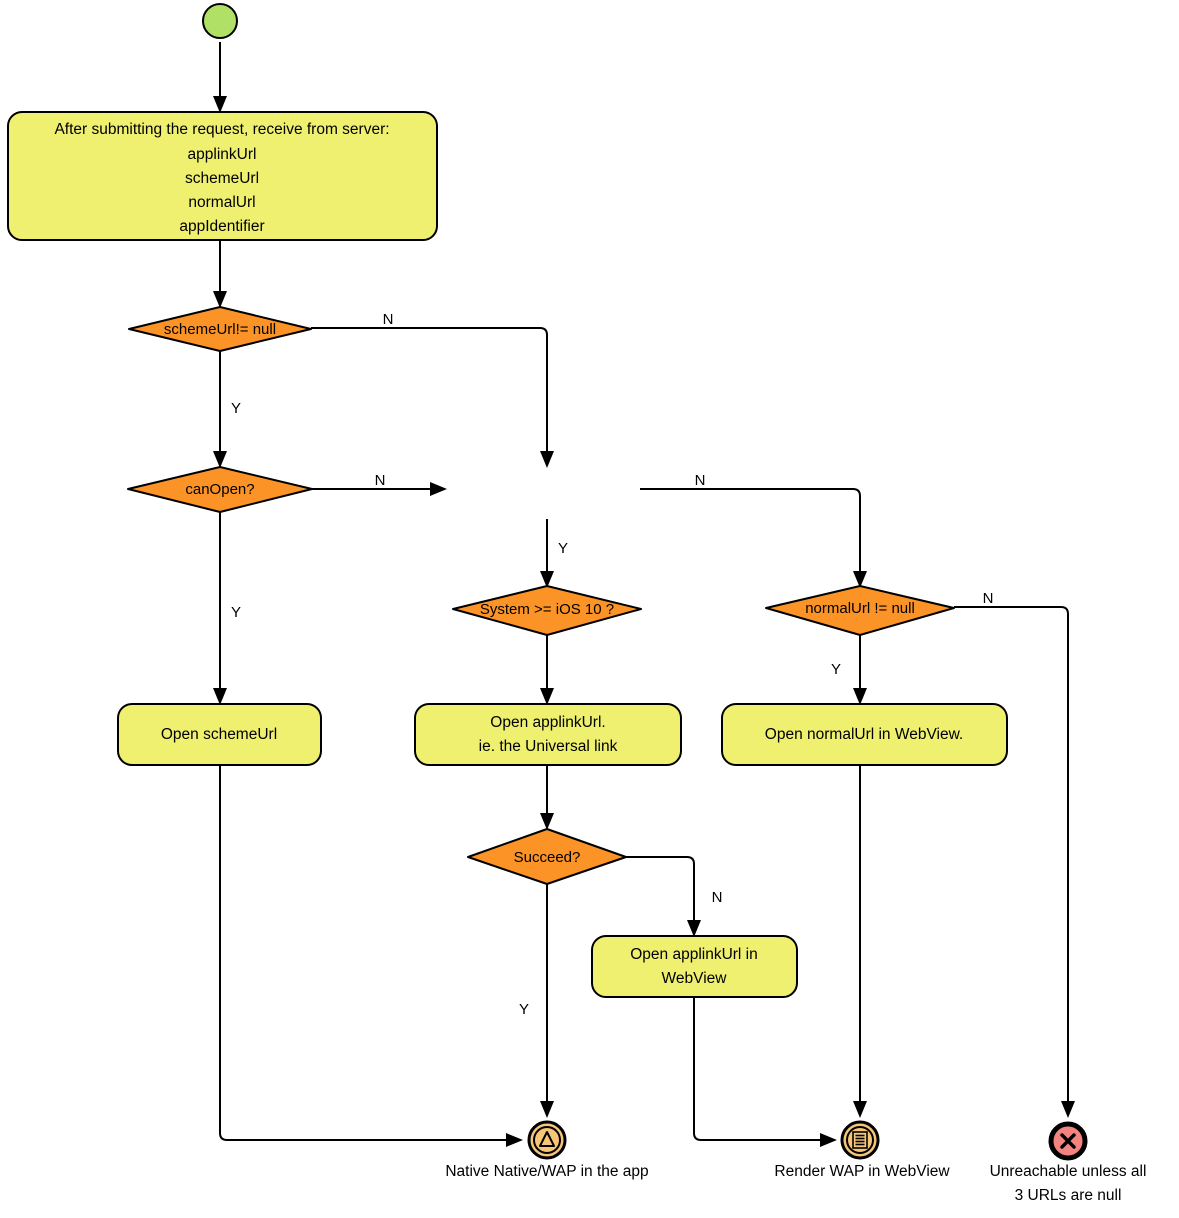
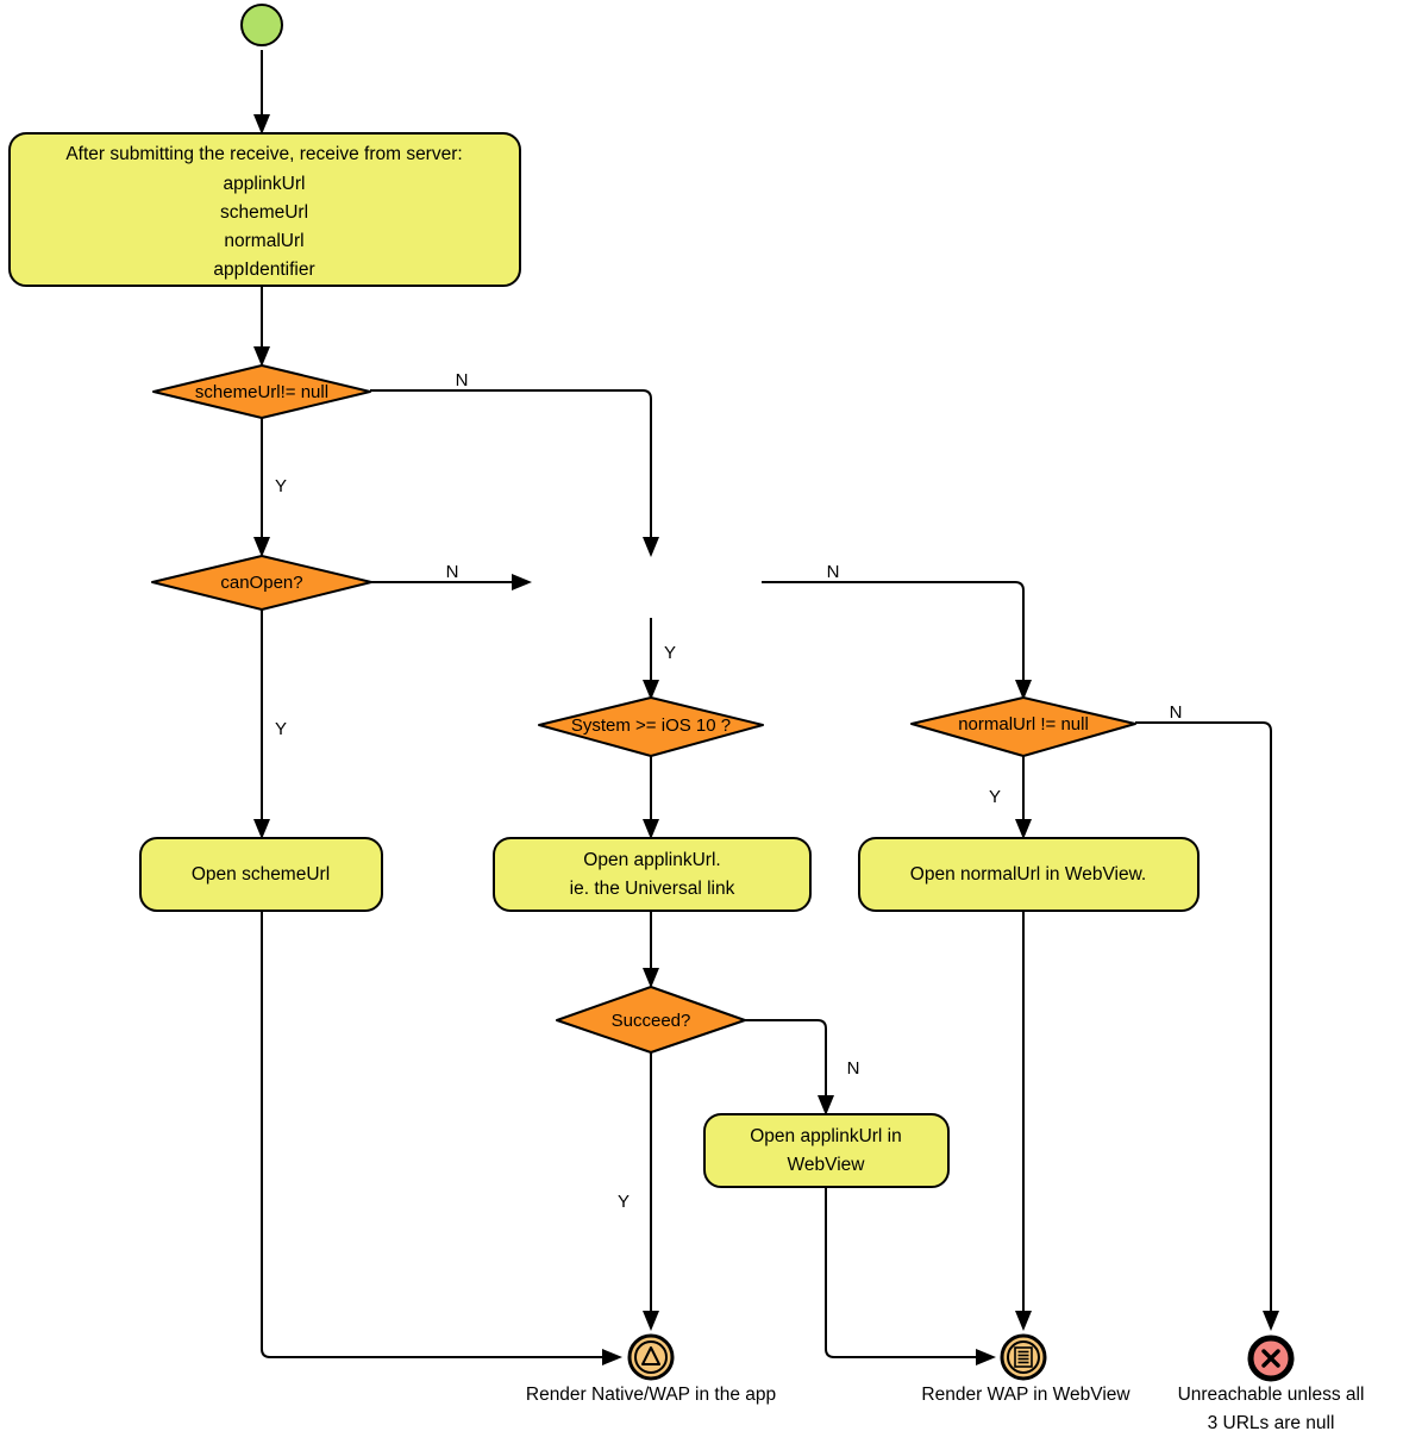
  N
  Y
  N
  Y
  Y
  N
  N
  Y
  N
  Y
- After submitting the request, receive from server:
+ After submitting the receive, receive from server:
  applinkUrl
  schemeUrl
  normalUrl
  appIdentifier
  schemeUrl!= null
  canOpen?
  System >= iOS 10 ?
  normalUrl != null
  Open schemeUrl
  Open applinkUrl.
  ie. the Universal link
  Open normalUrl in WebView.
  Succeed?
  Open applinkUrl in
  WebView
- Native Native/WAP in the app
+ Render Native/WAP in the app
  Render WAP in WebView
  Unreachable unless all
  3 URLs are null
